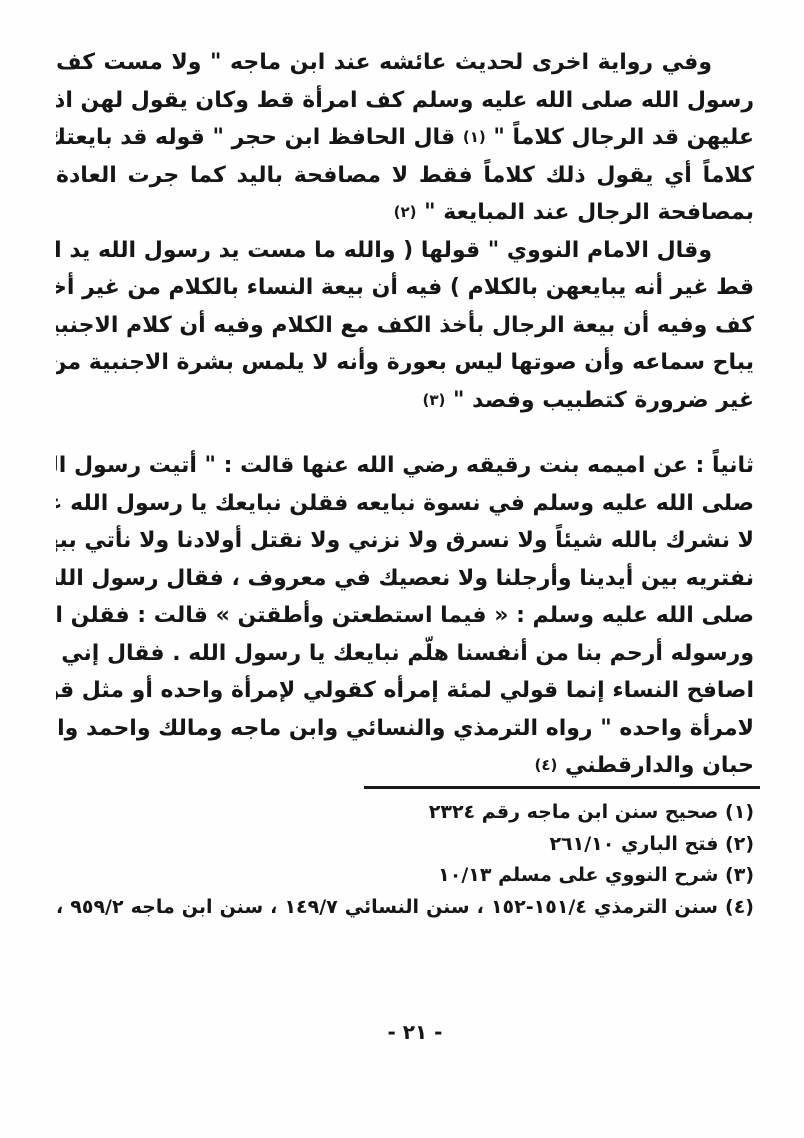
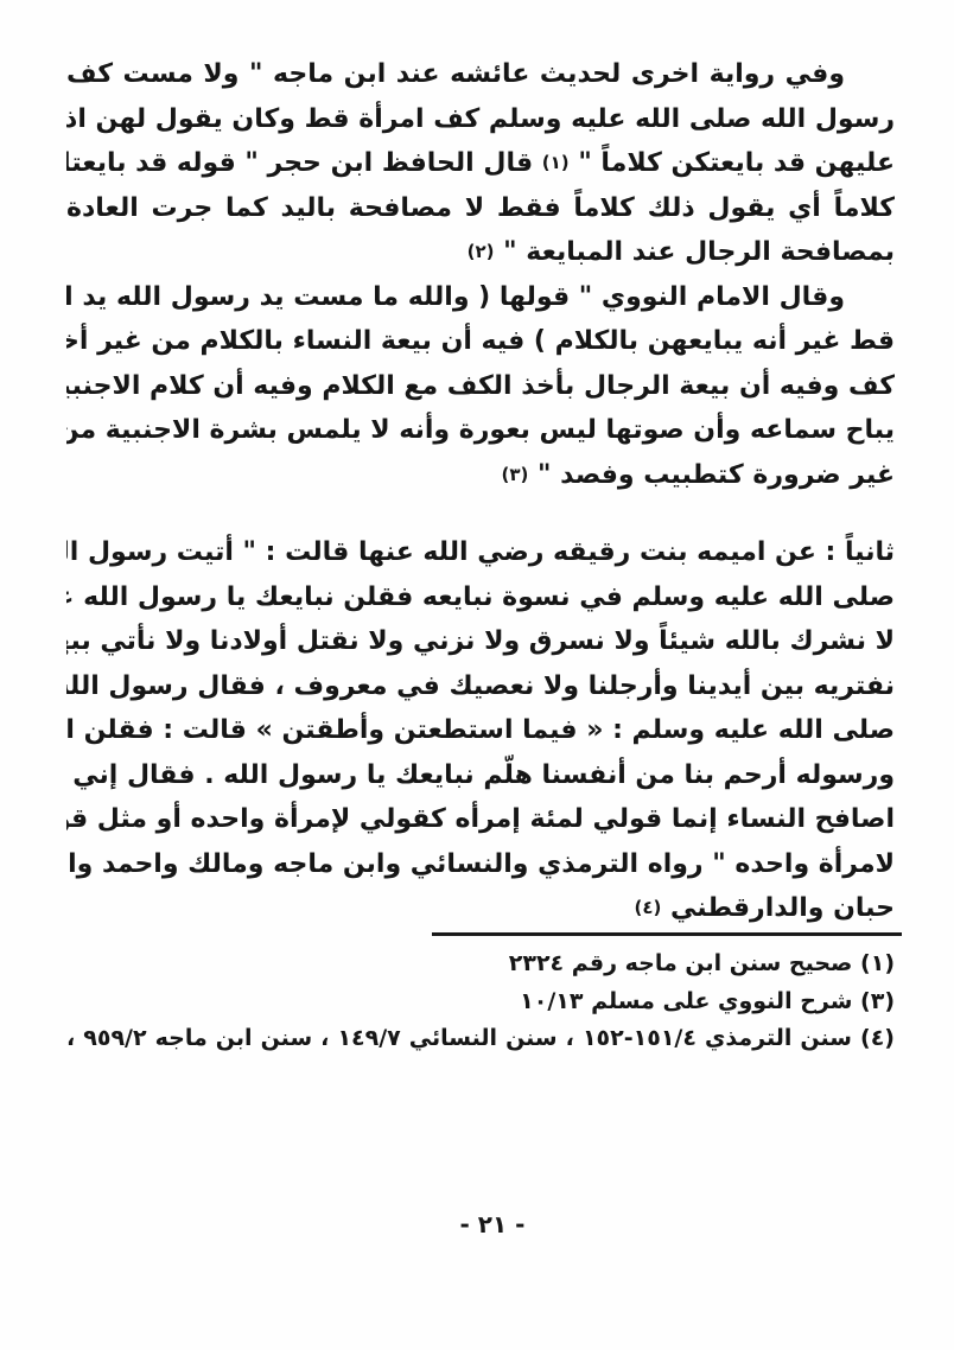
  وفي رواية اخرى لحديث عائشه عند ابن ماجه " ولا مست كف
  رسول الله صلى الله عليه وسلم كف امرأة قط وكان يقول لهن اذ
- عليهن قد الرجال كلاماً " (١) قال الحافظ ابن حجر " قوله قد بايعتك
+ عليهن قد بايعتكن كلاماً " (١) قال الحافظ ابن حجر " قوله قد بايعت
  كلاماً أي يقول ذلك كلاماً فقط لا مصافحة باليد كما جرت العادة
  بمصافحة الرجال عند المبايعة " (٢)
  وقال الامام النووي " قولها ( والله ما مست يد رسول الله يد ا
  قط غير أنه يبايعهن بالكلام ) فيه أن بيعة النساء بالكلام من غير أخ
  كف وفيه أن بيعة الرجال بأخذ الكف مع الكلام وفيه أن كلام الاجنبي
  يباح سماعه وأن صوتها ليس بعورة وأنه لا يلمس بشرة الاجنبية من
  غير ضرورة كتطبيب وفصد " (٣)
  ثانياً : عن اميمه بنت رقيقه رضي الله عنها قالت : " أتيت رسول ا
  صلى الله عليه وسلم في نسوة نبايعه فقلن نبايعك يا رسول الله
  لا نشرك بالله شيئاً ولا نسرق ولا نزني ولا نقتل أولادنا ولا نأتي بب
  نفتريه بين أيدينا وأرجلنا ولا نعصيك في معروف ، فقال رسول الل
  صلى الله عليه وسلم : « فيما استطعتن وأطقتن » قالت : فقلن ا
  ورسوله أرحم بنا من أنفسنا هلّم نبايعك يا رسول الله . فقال إني
  اصافح النساء إنما قولي لمئة إمرأه كقولي لإمرأة واحده أو مثل ق
  لامرأة واحده " رواه الترمذي والنسائي وابن ماجه ومالك واحمد وا
  حبان والدارقطني (٤)
  (١) صحيح سنن ابن ماجه رقم ٢٣٢٤
- (٢) فتح الباري ٢٦١/١٠
  (٣) شرح النووي على مسلم ١٠/١٣
  (٤) سنن الترمذي ١٥١/٤-١٥٢ ، سنن النسائي ١٤٩/٧ ، سنن ابن ماجه ٩٥٩/٢ ،
  - ٢١ -
